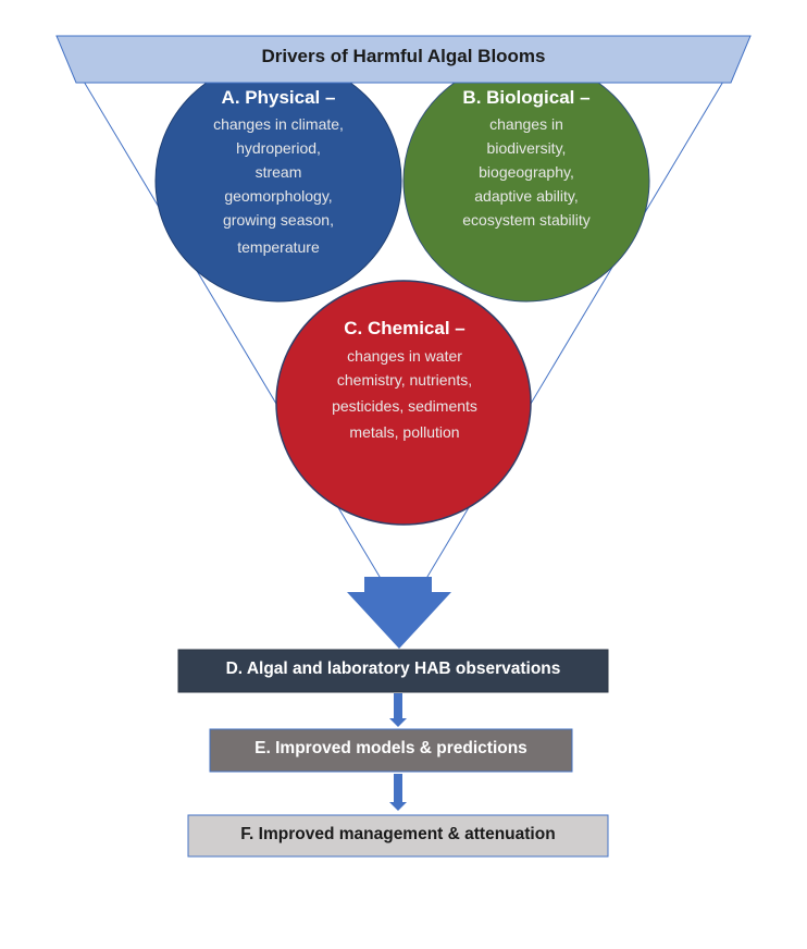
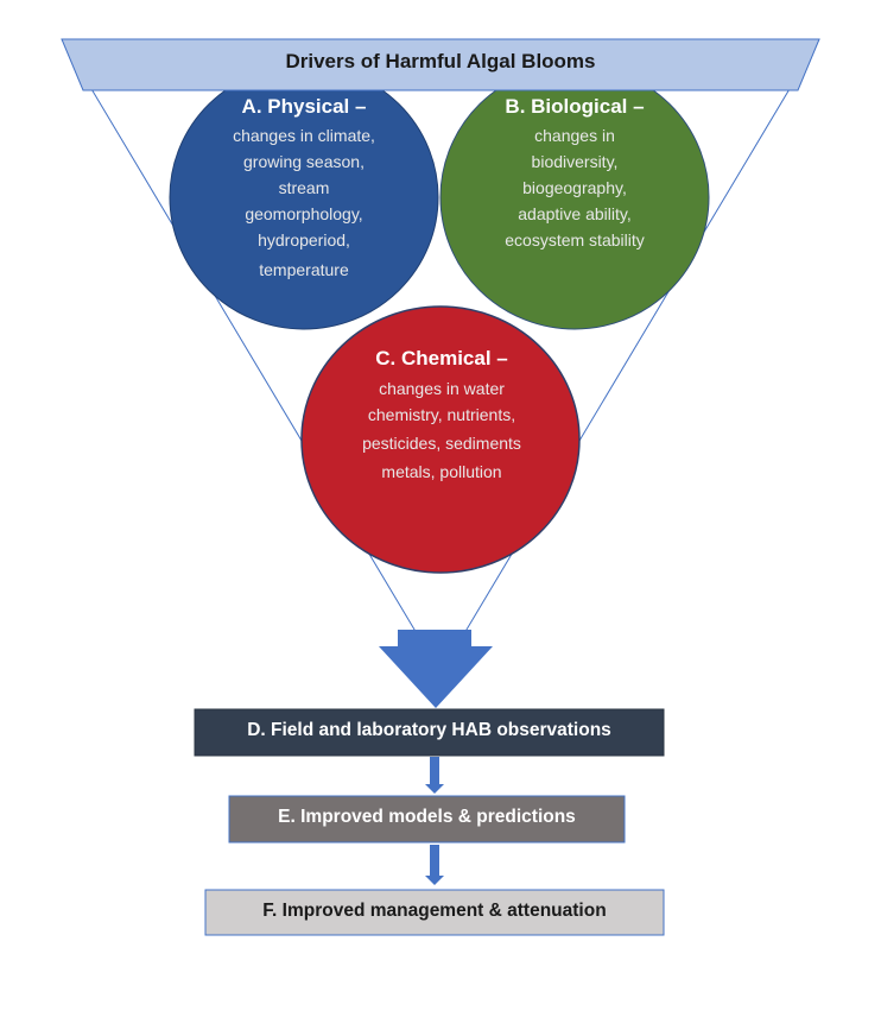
  Drivers of Harmful Algal Blooms
  A. Physical –
  changes in climate,
- hydroperiod,
+ growing season,
  stream
  geomorphology,
- growing season,
+ hydroperiod,
  temperature
  B. Biological –
  changes in
  biodiversity,
  biogeography,
  adaptive ability,
  ecosystem stability
  C. Chemical –
  changes in water
  chemistry, nutrients,
  pesticides, sediments
  metals, pollution
- D. Algal and laboratory HAB observations
+ D. Field and laboratory HAB observations
  E. Improved models & predictions
  F. Improved management & attenuation
